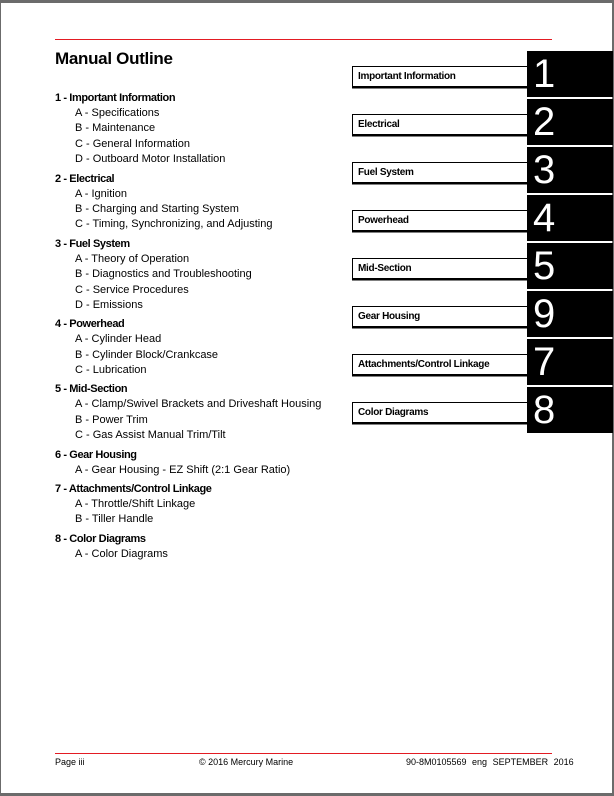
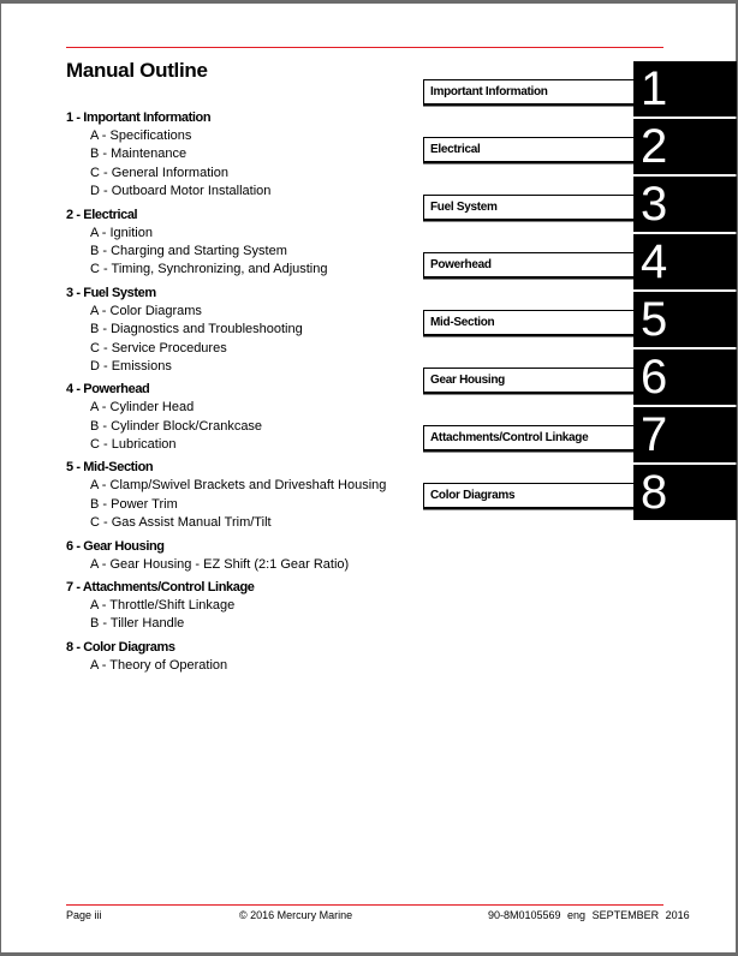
  Manual Outline
  1 - Important Information
  A - Specifications
  B - Maintenance
  C - General Information
  D - Outboard Motor Installation
  2 - Electrical
  A - Ignition
  B - Charging and Starting System
  C - Timing, Synchronizing, and Adjusting
  3 - Fuel System
- A - Theory of Operation
+ A - Color Diagrams
  B - Diagnostics and Troubleshooting
  C - Service Procedures
  D - Emissions
  4 - Powerhead
  A - Cylinder Head
  B - Cylinder Block/Crankcase
  C - Lubrication
  5 - Mid-Section
  A - Clamp/Swivel Brackets and Driveshaft Housing
  B - Power Trim
  C - Gas Assist Manual Trim/Tilt
  6 - Gear Housing
  A - Gear Housing - EZ Shift (2:1 Gear Ratio)
  7 - Attachments/Control Linkage
  A - Throttle/Shift Linkage
  B - Tiller Handle
  8 - Color Diagrams
- A - Color Diagrams
+ A - Theory of Operation
  Important Information
  1
  Electrical
  2
  Fuel System
  3
  Powerhead
  4
  Mid-Section
  5
  Gear Housing
- 9
+ 6
  Attachments/Control Linkage
  7
  Color Diagrams
  8
  Page iii
  © 2016 Mercury Marine
  90-8M0105569 eng SEPTEMBER 2016
